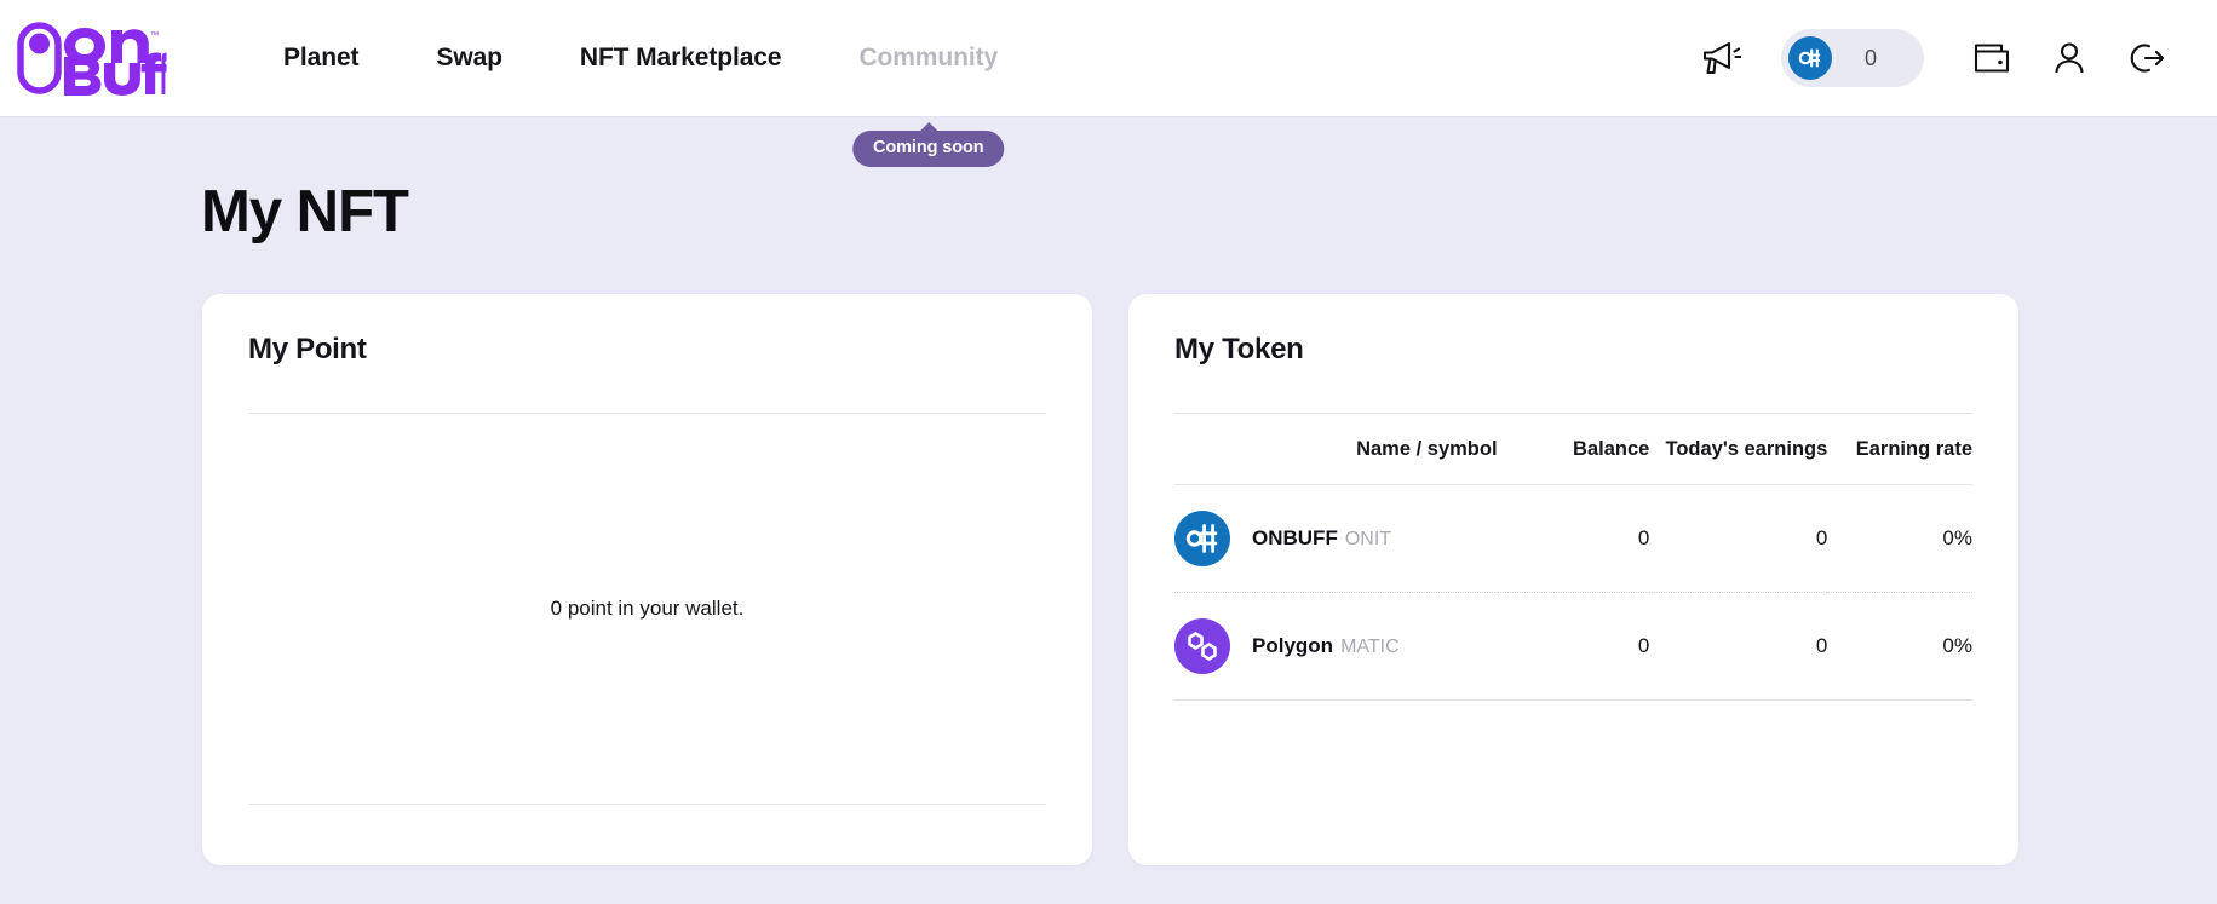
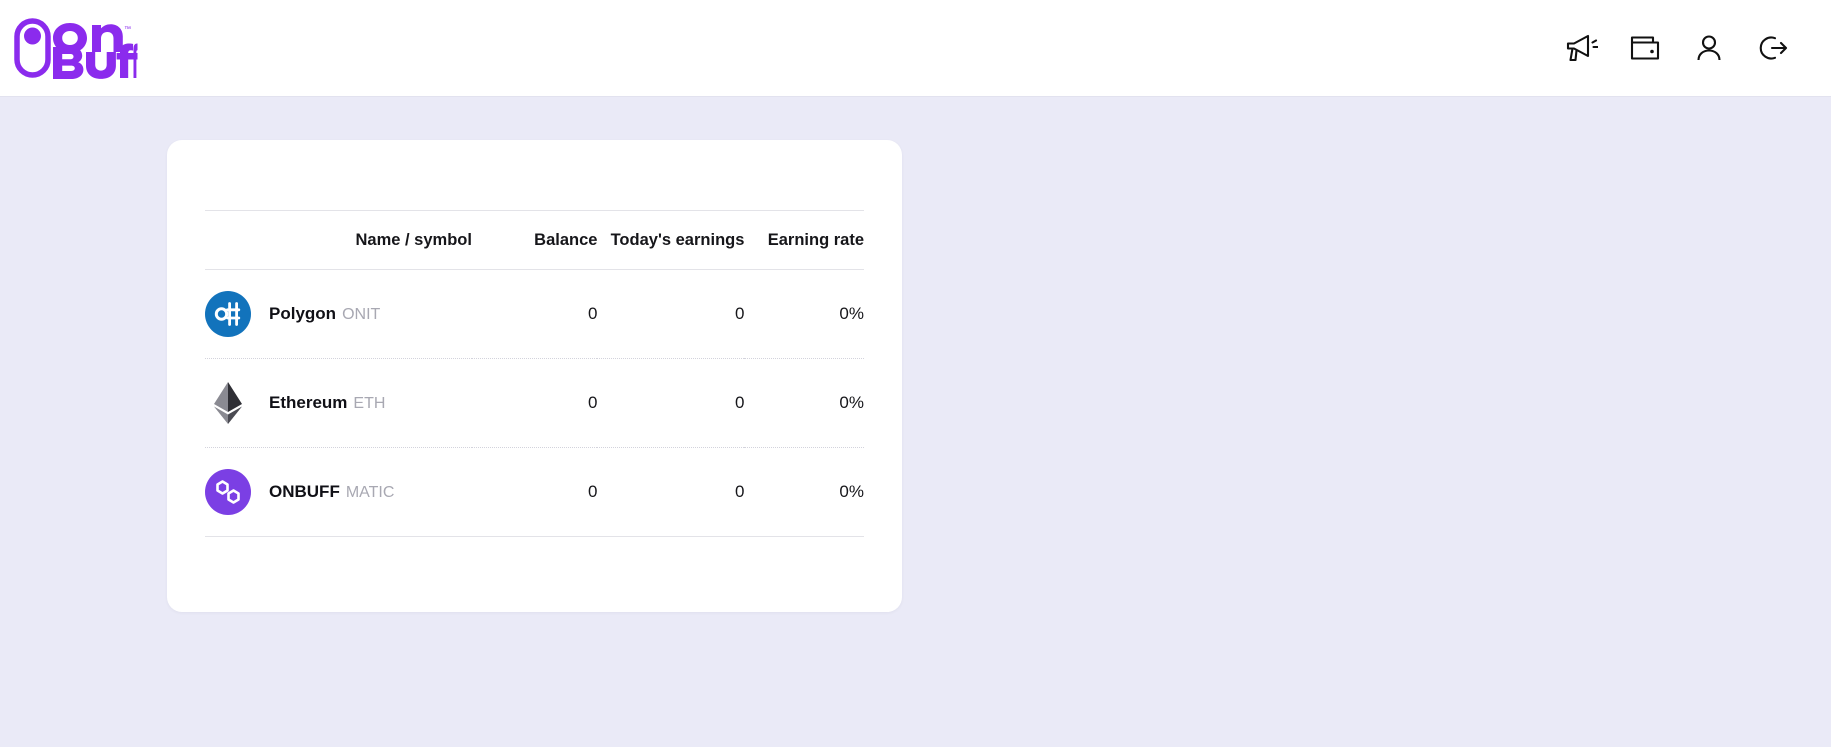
- Planet
- Swap
- NFT Marketplace
- Community
- Coming soon
- 0
- My NFT
- My Point
- 0 point in your wallet.
- My Token
  Name / symbol	Balance	Today's earnings	Earning rate
- ONBUFF ONIT	0	0	0%
+ Polygon ONIT	0	0	0%
+ Ethereum ETH	0	0	0%
- Polygon MATIC	0	0	0%
+ ONBUFF MATIC	0	0	0%
